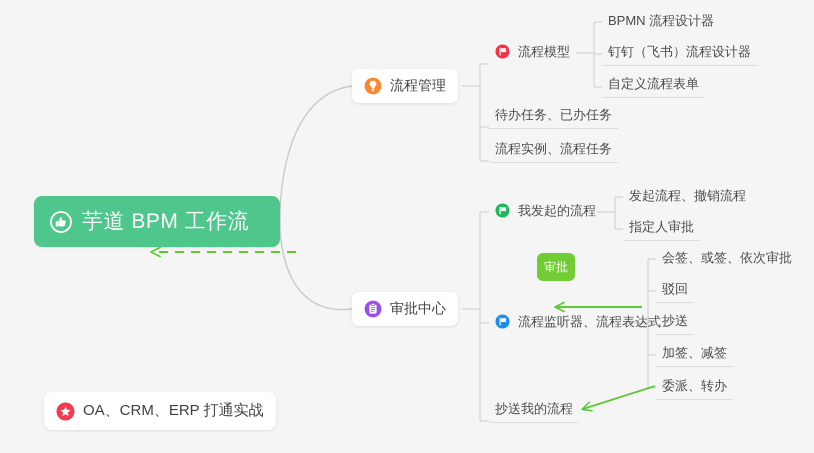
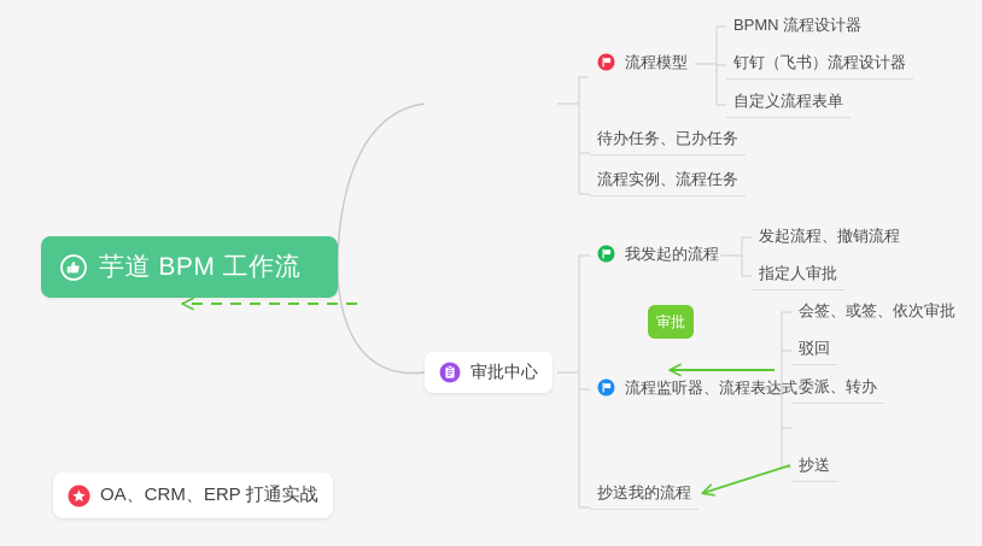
  芋道 BPM 工作流
- 流程管理
  审批中心
  流程模型
  待办任务、已办任务
  流程实例、流程任务
  BPMN 流程设计器
  钉钉（飞书）流程设计器
  自定义流程表单
  我发起的流程
  流程监听器、流程表达式
  抄送我的流程
  发起流程、撤销流程
  指定人审批
  会签、或签、依次审批
  驳回
- 抄送
+ 委派、转办
- 加签、减签
- 委派、转办
+ 抄送
  审批
  OA、CRM、ERP 打通实战
